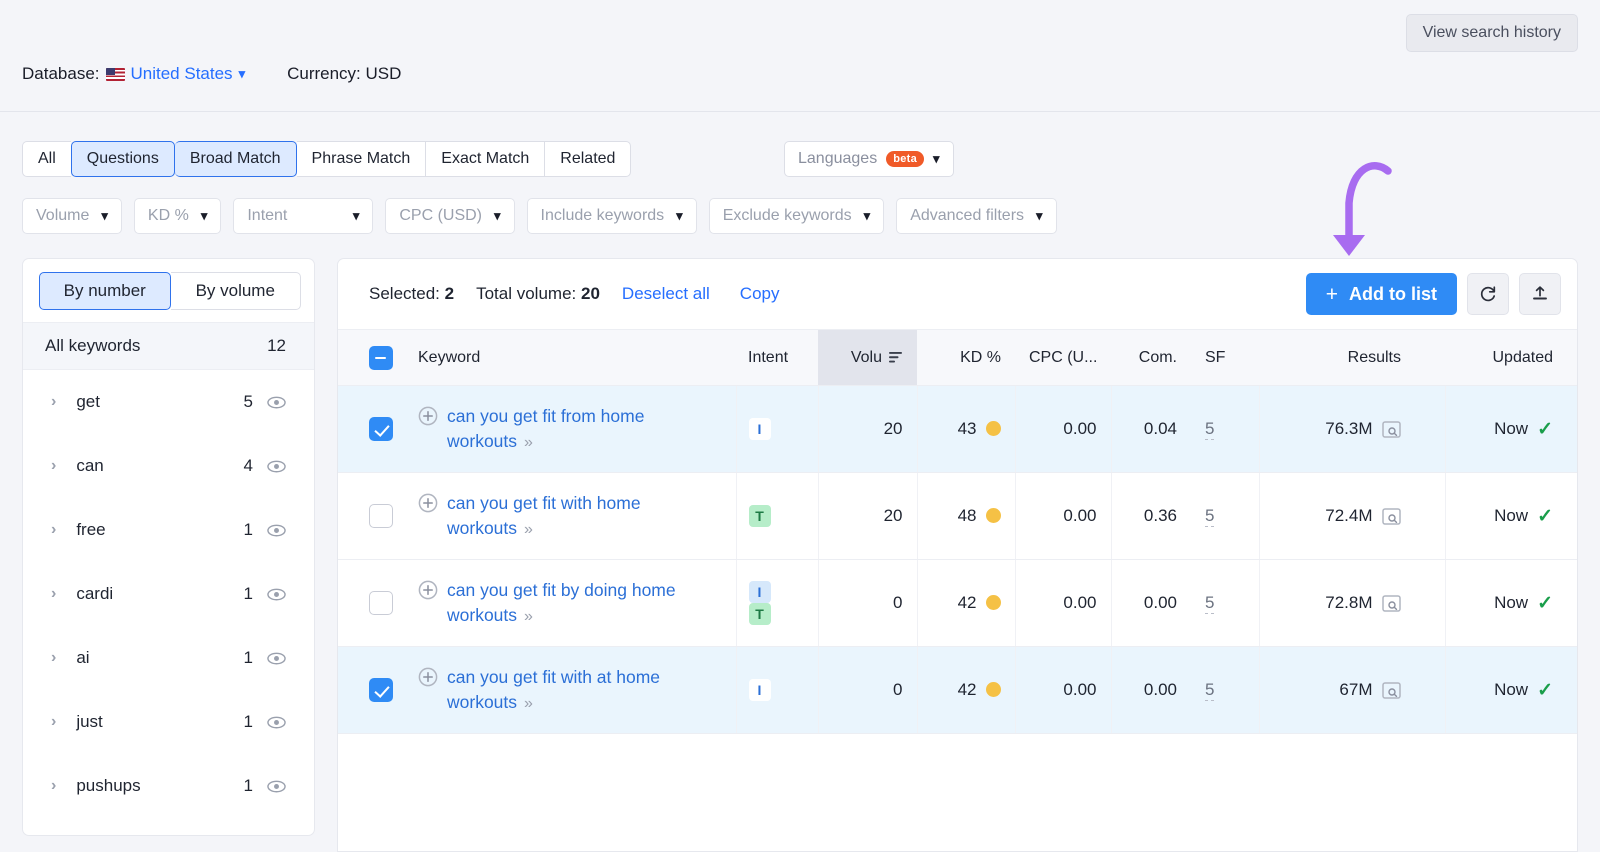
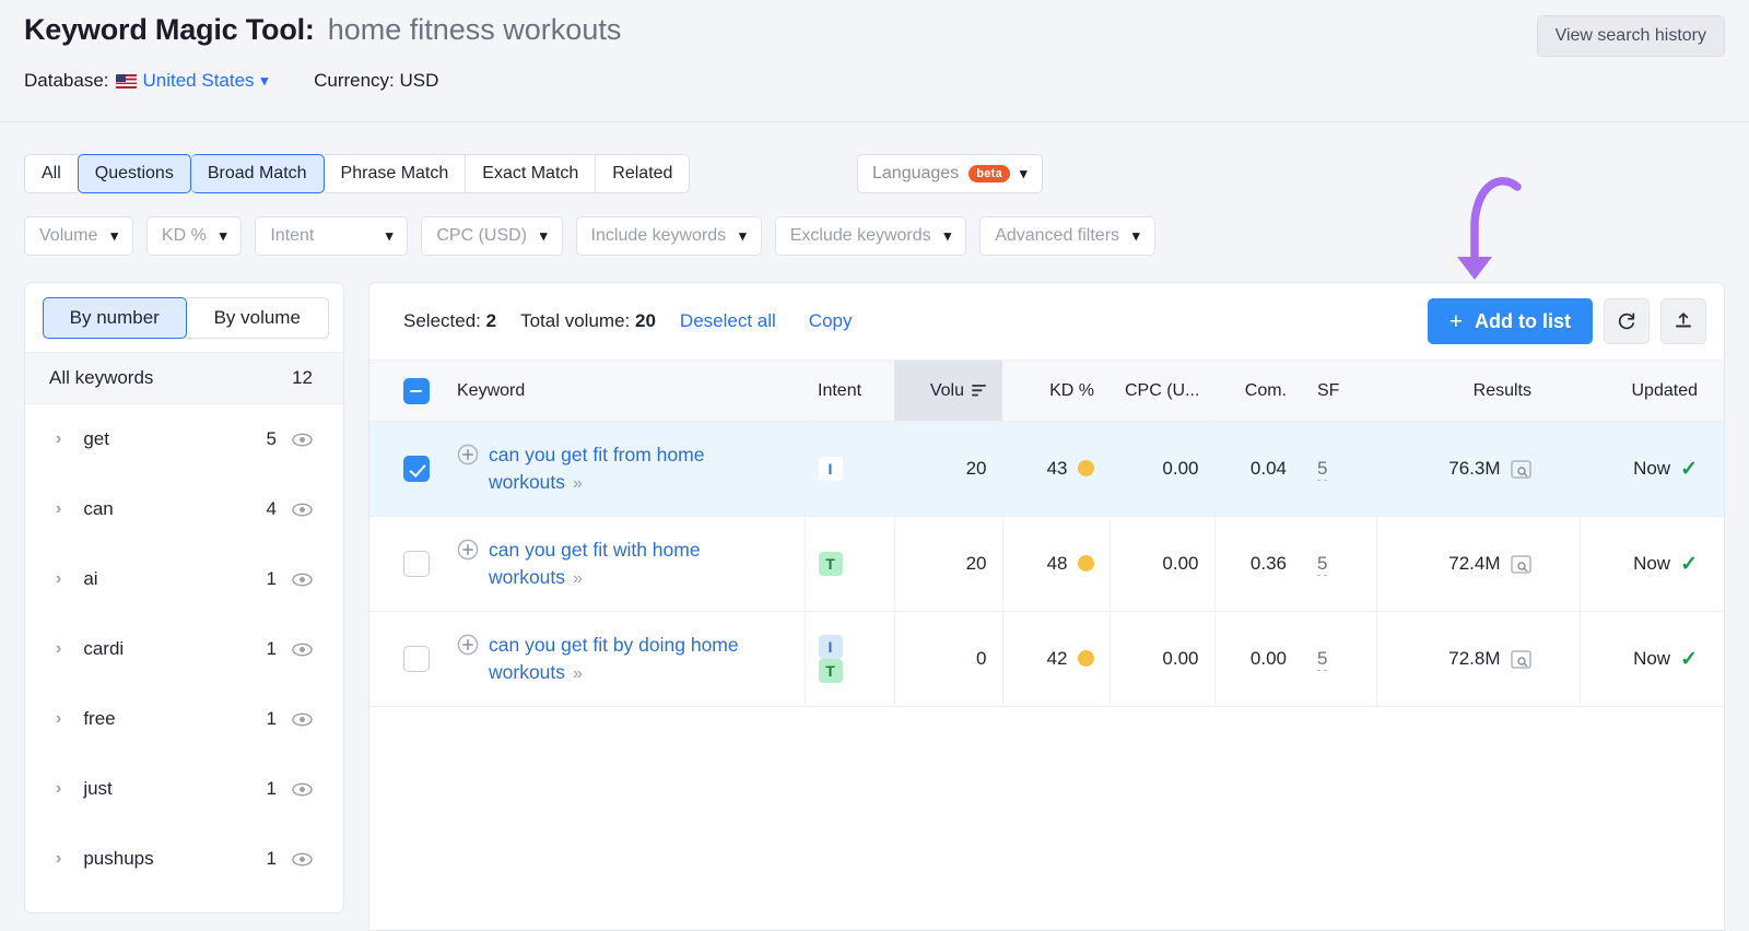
+ Keyword Magic Tool:
+ home fitness workouts
  Database:
  United States
  ▾
  Currency: USD
  View search history
  All
  Questions
  Broad Match
  Phrase Match
  Exact Match
  Related
  Languages
  beta
  ▾
  Volume
  ▾
  KD %
  ▾
  Intent
  ▾
  CPC (USD)
  ▾
  Include keywords
  ▾
  Exclude keywords
  ▾
  Advanced filters
  ▾
  By number
  By volume
  All keywords
  12
  ›
  get
  5
  ›
  can
  4
  ›
- free
+ ai
  1
  ›
  cardi
  1
  ›
- ai
+ free
  1
  ›
  just
  1
  ›
  pushups
  1
  Selected: 2
  Total volume: 20
  Deselect all
  Copy
  +
  Add to list
  	Keyword	Intent	Volu	KD %	CPC (U...	Com.	SF	Results	Updated
  	can you get fit from home workouts »	I	20	43	0.00	0.04	5	76.3M	Now ✓
  	can you get fit with home workouts »	T	20	48	0.00	0.36	5	72.4M	Now ✓
  	can you get fit by doing home workouts »	I T	0	42	0.00	0.00	5	72.8M	Now ✓
- 	can you get fit with at home workouts »	I	0	42	0.00	0.00	5	67M	Now ✓
